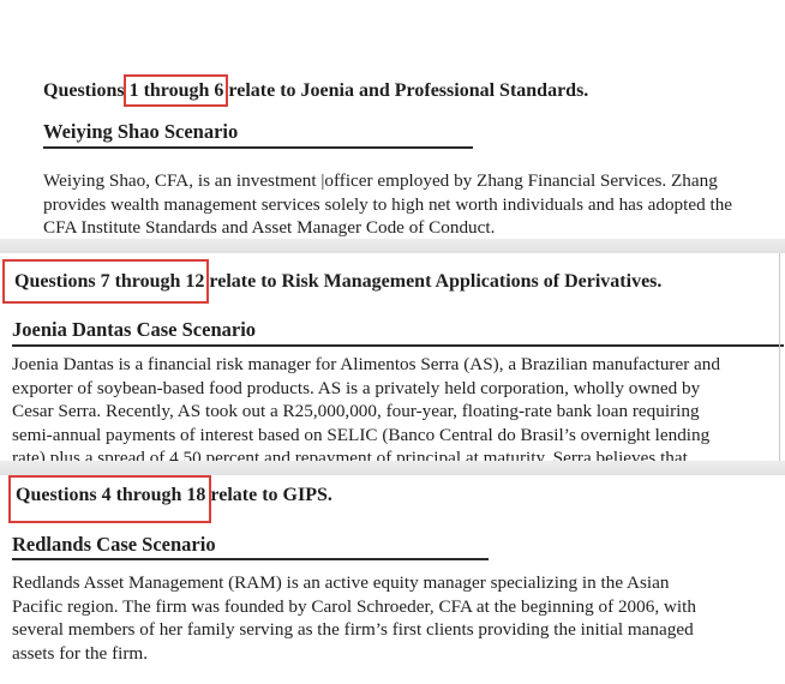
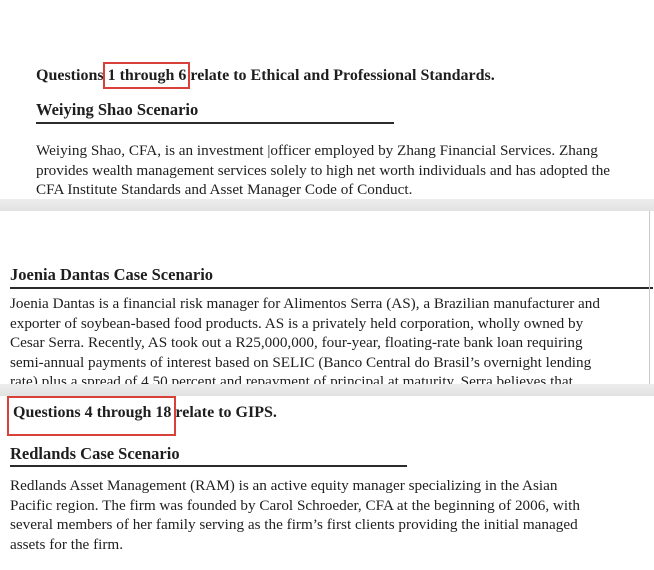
- Questions 1 through 6 relate to Joenia and Professional Standards.
+ Questions 1 through 6 relate to Ethical and Professional Standards.
  Weiying Shao Scenario
  Weiying Shao, CFA, is an investment |officer employed by Zhang Financial Services. Zhang
  provides wealth management services solely to high net worth individuals and has adopted the
  CFA Institute Standards and Asset Manager Code of Conduct.
- Questions 7 through 12 relate to Risk Management Applications of Derivatives.
  Joenia Dantas Case Scenario
  Joenia Dantas is a financial risk manager for Alimentos Serra (AS), a Brazilian manufacturer and
  exporter of soybean-based food products. AS is a privately held corporation, wholly owned by
  Cesar Serra. Recently, AS took out a R25,000,000, four-year, floating-rate bank loan requiring
  semi-annual payments of interest based on SELIC (Banco Central do Brasil’s overnight lending
  rate) plus a spread of 4.50 percent and repayment of principal at maturity. Serra believes that
  Questions 4 through 18 relate to GIPS.
  Redlands Case Scenario
  Redlands Asset Management (RAM) is an active equity manager specializing in the Asian
  Pacific region. The firm was founded by Carol Schroeder, CFA at the beginning of 2006, with
  several members of her family serving as the firm’s first clients providing the initial managed
  assets for the firm.
